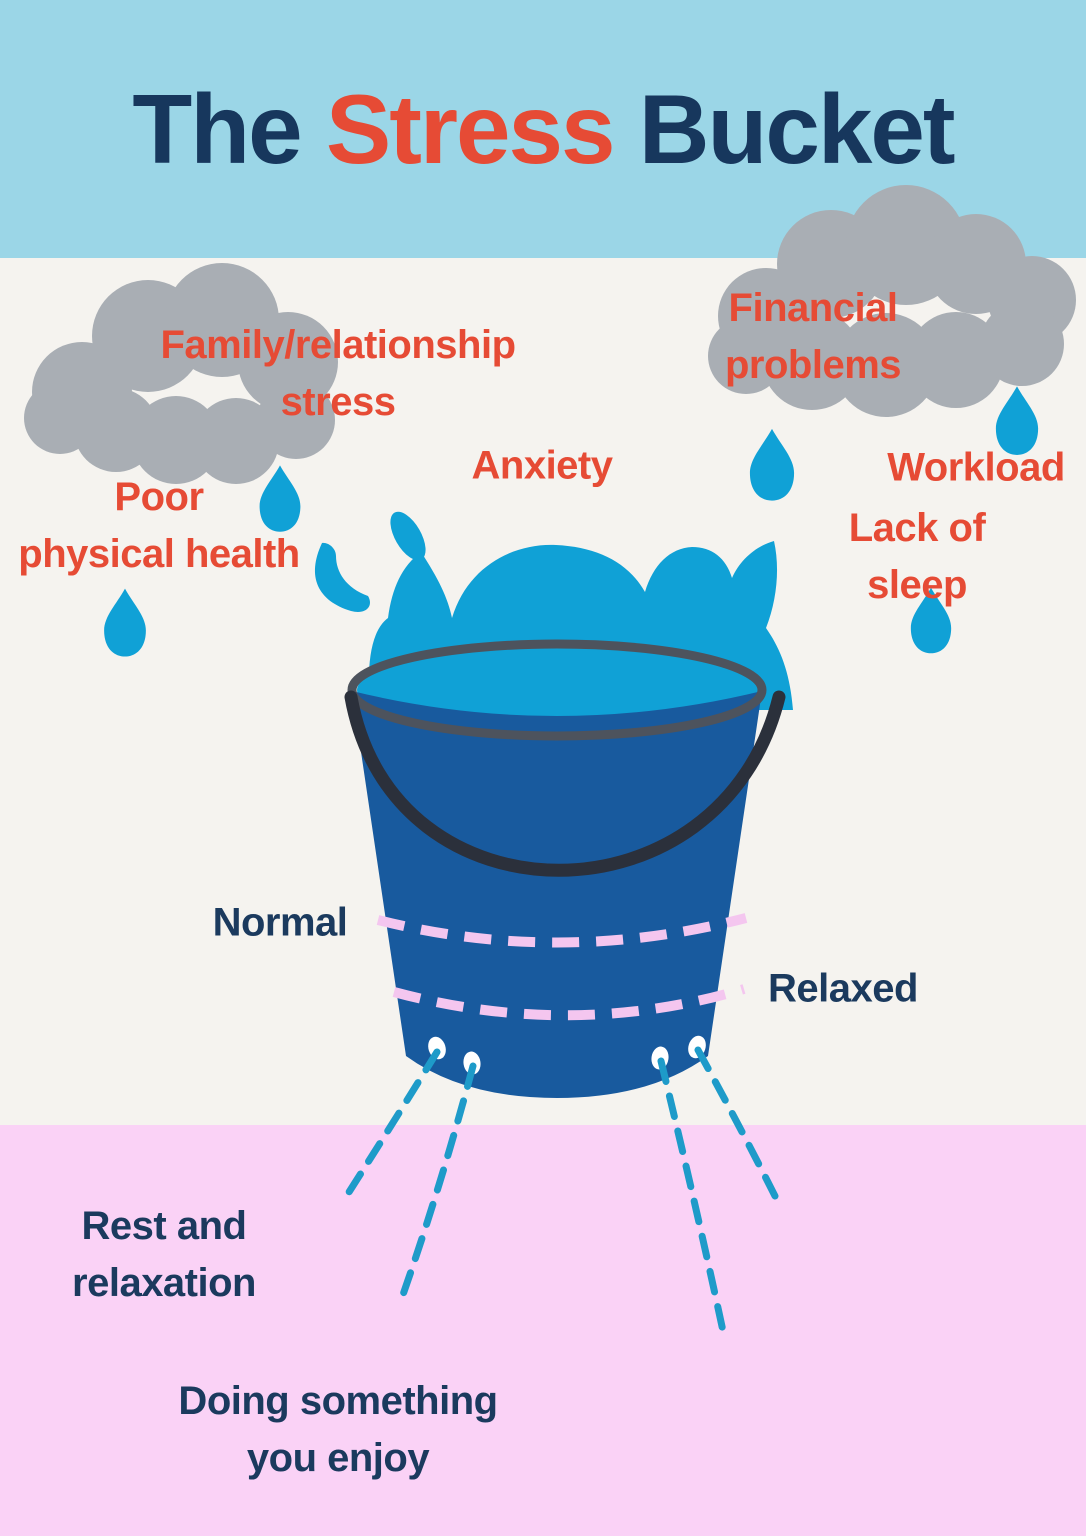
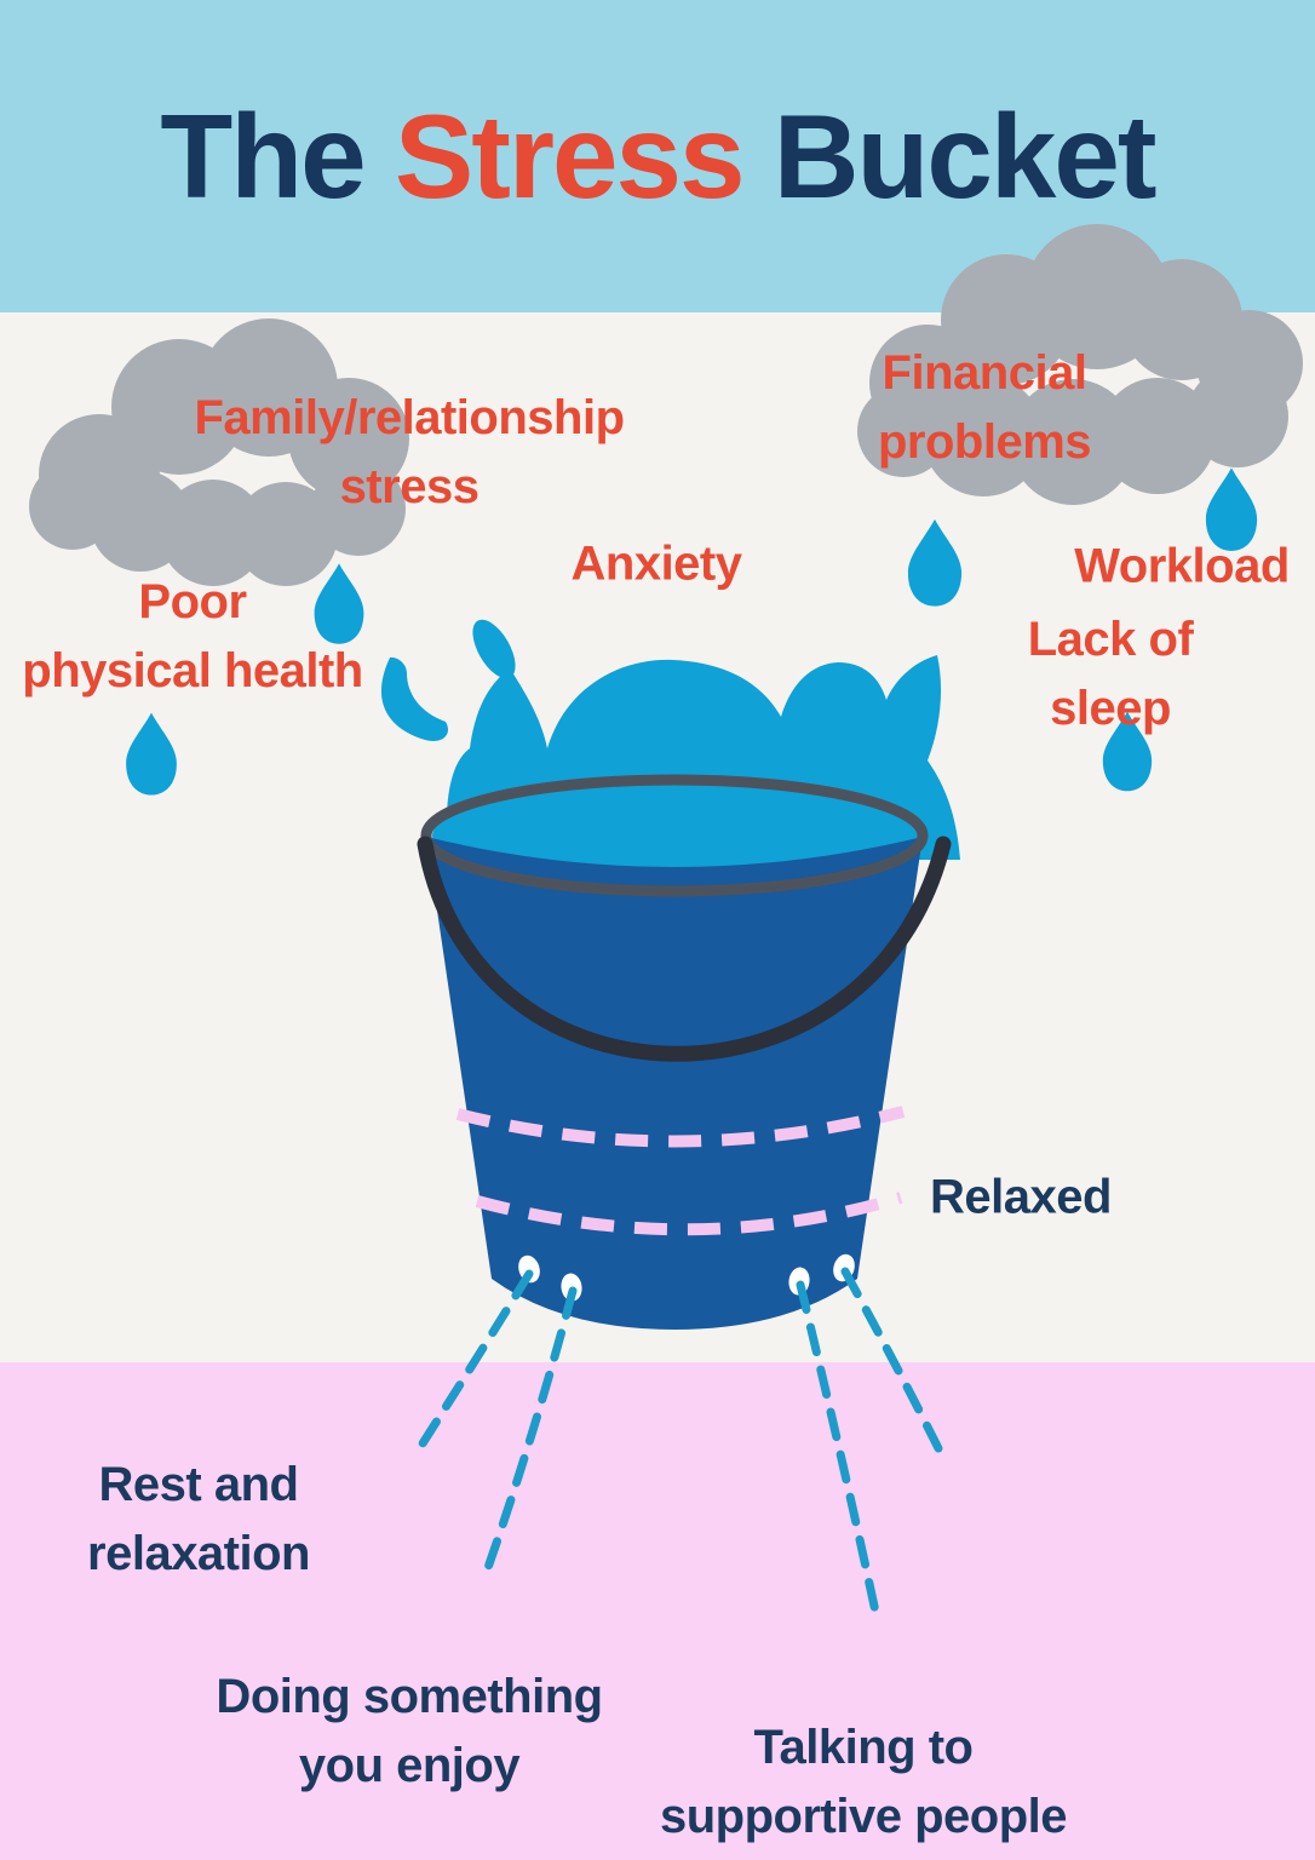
  The Stress Bucket
  Family/relationship
  stress
  Financial problems
  Anxiety
  Workload
  Poor
  physical health
  Lack of sleep
- Normal
  Relaxed
  Rest and
  relaxation
  Doing something
  you enjoy
+ Talking to
+ supportive people
